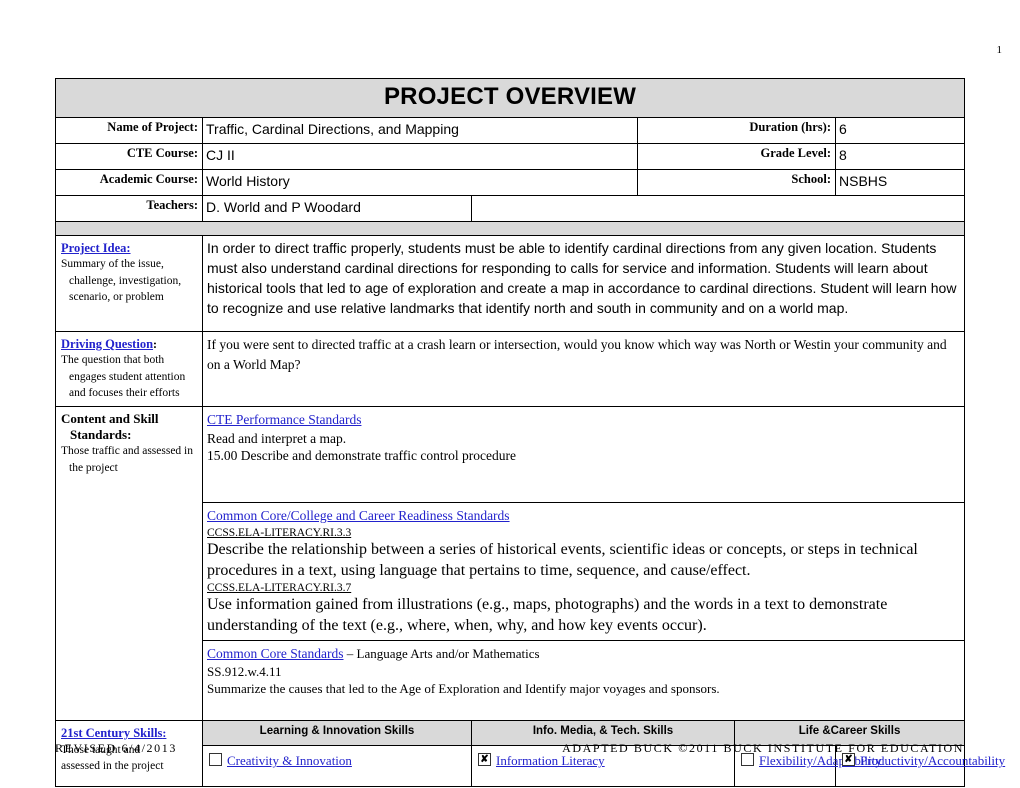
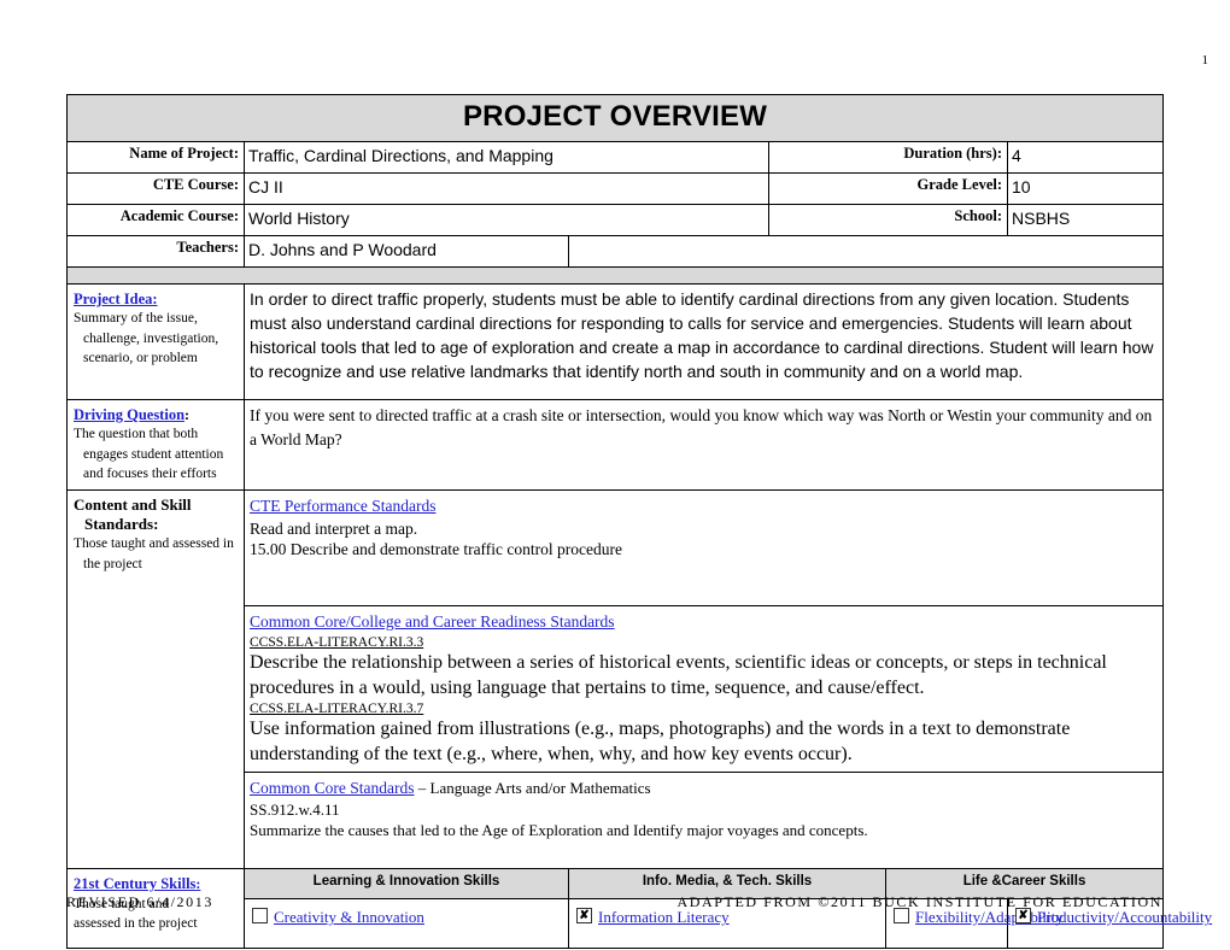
  1
  PROJECT OVERVIEW
- Name of Project:	Traffic, Cardinal Directions, and Mapping	Duration (hrs):	6
+ Name of Project:	Traffic, Cardinal Directions, and Mapping	Duration (hrs):	4
- CTE Course:	CJ II	Grade Level:	8
+ CTE Course:	CJ II	Grade Level:	10
  Academic Course:	World History	School:	NSBHS
- Teachers:	D. World and P Woodard
+ Teachers:	D. Johns and P Woodard
- Project Idea: Summary of the issue, challenge, investigation, scenario, or problem	In order to direct traffic properly, students must be able to identify cardinal directions from any given location. Students must also understand cardinal directions for responding to calls for service and information. Students will learn about historical tools that led to age of exploration and create a map in accordance to cardinal directions. Student will learn how to recognize and use relative landmarks that identify north and south in community and on a world map.
+ Project Idea: Summary of the issue, challenge, investigation, scenario, or problem	In order to direct traffic properly, students must be able to identify cardinal directions from any given location. Students must also understand cardinal directions for responding to calls for service and emergencies. Students will learn about historical tools that led to age of exploration and create a map in accordance to cardinal directions. Student will learn how to recognize and use relative landmarks that identify north and south in community and on a world map.
- Driving Question: The question that both engages student attention and focuses their efforts	If you were sent to directed traffic at a crash learn or intersection, would you know which way was North or Westin your community and on a World Map?
+ Driving Question: The question that both engages student attention and focuses their efforts	If you were sent to directed traffic at a crash site or intersection, would you know which way was North or Westin your community and on a World Map?
- Content and Skill Standards: Those traffic and assessed in the project	CTE Performance Standards Read and interpret a map. 15.00 Describe and demonstrate traffic control procedure
+ Content and Skill Standards: Those taught and assessed in the project	CTE Performance Standards Read and interpret a map. 15.00 Describe and demonstrate traffic control procedure
- Common Core/College and Career Readiness Standards CCSS.ELA-LITERACY.RI.3.3 Describe the relationship between a series of historical events, scientific ideas or concepts, or steps in technical procedures in a text, using language that pertains to time, sequence, and cause/effect. CCSS.ELA-LITERACY.RI.3.7 Use information gained from illustrations (e.g., maps, photographs) and the words in a text to demonstrate understanding of the text (e.g., where, when, why, and how key events occur).
+ Common Core/College and Career Readiness Standards CCSS.ELA-LITERACY.RI.3.3 Describe the relationship between a series of historical events, scientific ideas or concepts, or steps in technical procedures in a would, using language that pertains to time, sequence, and cause/effect. CCSS.ELA-LITERACY.RI.3.7 Use information gained from illustrations (e.g., maps, photographs) and the words in a text to demonstrate understanding of the text (e.g., where, when, why, and how key events occur).
- Common Core Standards – Language Arts and/or Mathematics SS.912.w.4.11 Summarize the causes that led to the Age of Exploration and Identify major voyages and sponsors.
+ Common Core Standards – Language Arts and/or Mathematics SS.912.w.4.11 Summarize the causes that led to the Age of Exploration and Identify major voyages and concepts.
  21st Century Skills: Those taught and assessed in the project	Learning & Innovation Skills	Info. Media, & Tech. Skills	Life &Career Skills
  Creativity & Innovation	✘ Information Literacy	Flexibility/Ada	✘ Productivity/Accountability
  REVISED 6/4/2013
- ADAPTED BUCK ©2011 BUCK INSTITUTE FOR EDUCATION
+ ADAPTED FROM ©2011 BUCK INSTITUTE FOR EDUCATION
